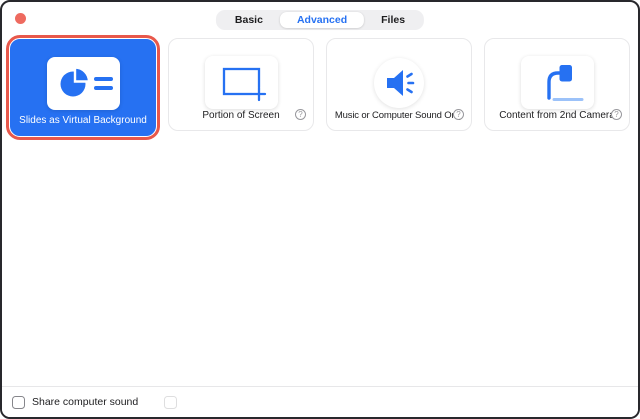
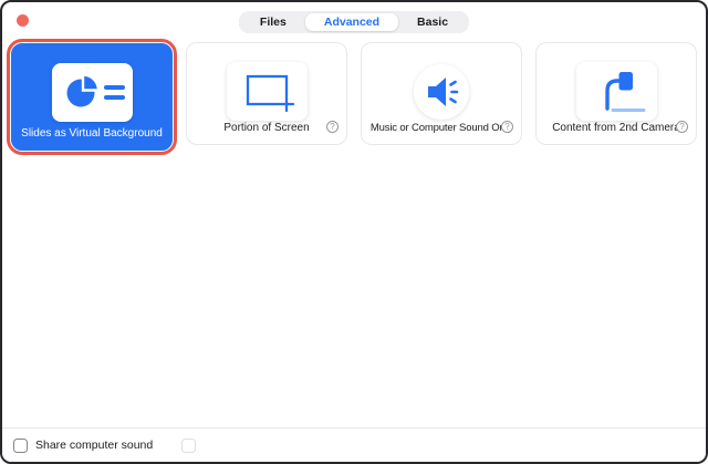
- Basic
+ Files
  Advanced
- Files
+ Basic
  Slides as Virtual Background
  Portion of Screen
  ?
  Music or Computer Sound O
  ?
  Content from 2nd Camer
  ?
  Share computer sound
